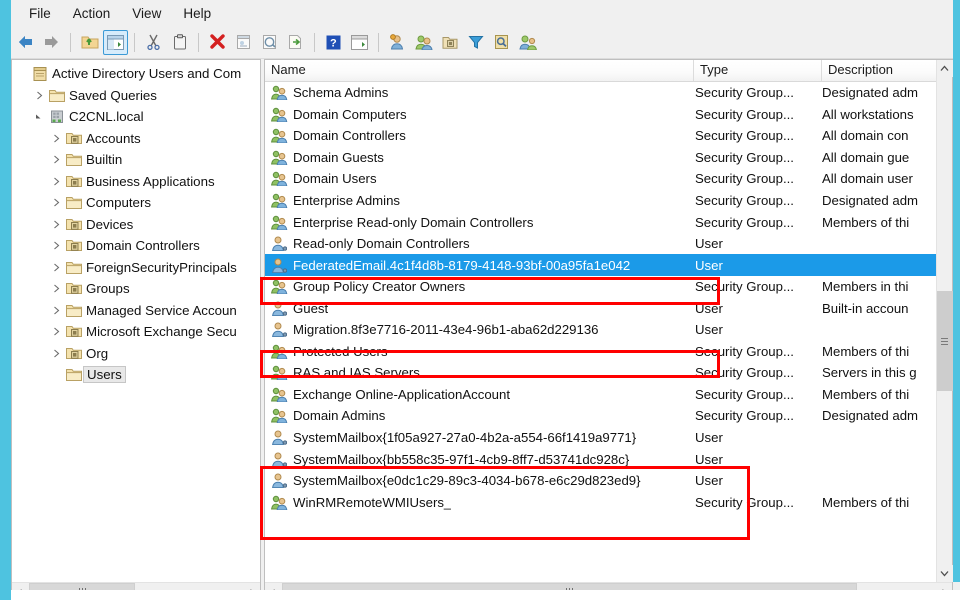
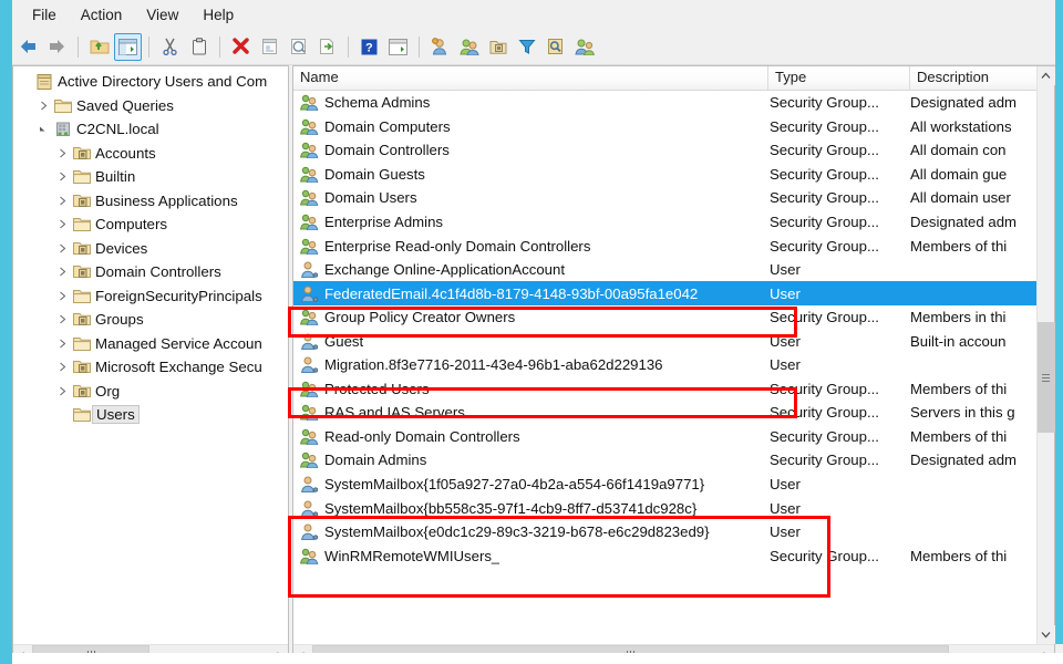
  File
  Action
  View
  Help
  ?
  Active Directory Users and Com
  Saved Queries
  C2CNL.local
  Accounts
  Builtin
  Business Applications
  Computers
  Devices
  Domain Controllers
  ForeignSecurityPrincipals
  Groups
  Managed Service Accoun
  Microsoft Exchange Secu
  Org
  Users
  Name
  Type
  Description
  Schema Admins
  Security Group...
  Designated adm
  Domain Computers
  Security Group...
  All workstations
  Domain Controllers
  Security Group...
  All domain con
  Domain Guests
  Security Group...
  All domain gue
  Domain Users
  Security Group...
  All domain user
  Enterprise Admins
  Security Group...
  Designated adm
  Enterprise Read-only Domain Controllers
  Security Group...
  Members of thi
- Read-only Domain Controllers
+ Exchange Online-ApplicationAccount
  User
  FederatedEmail.4c1f4d8b-8179-4148-93bf-00a95fa1e042
  User
  Group Policy Creator Owners
  Security Group...
  Members in thi
  Guest
  User
  Built-in accoun
  Migration.8f3e7716-2011-43e4-96b1-aba62d229136
  User
  Protected Users
  Security Group...
  Members of thi
  RAS and IAS Servers
  Security Group...
  Servers in this g
- Exchange Online-ApplicationAccount
+ Read-only Domain Controllers
  Security Group...
  Members of thi
  Domain Admins
  Security Group...
  Designated adm
  SystemMailbox{1f05a927-27a0-4b2a-a554-66f1419a9771}
  User
  SystemMailbox{bb558c35-97f1-4cb9-8ff7-d53741dc928c}
  User
- SystemMailbox{e0dc1c29-89c3-4034-b678-e6c29d823ed9}
+ SystemMailbox{e0dc1c29-89c3-3219-b678-e6c29d823ed9}
  User
  WinRMRemoteWMIUsers_
  Security Group...
  Members of thi
